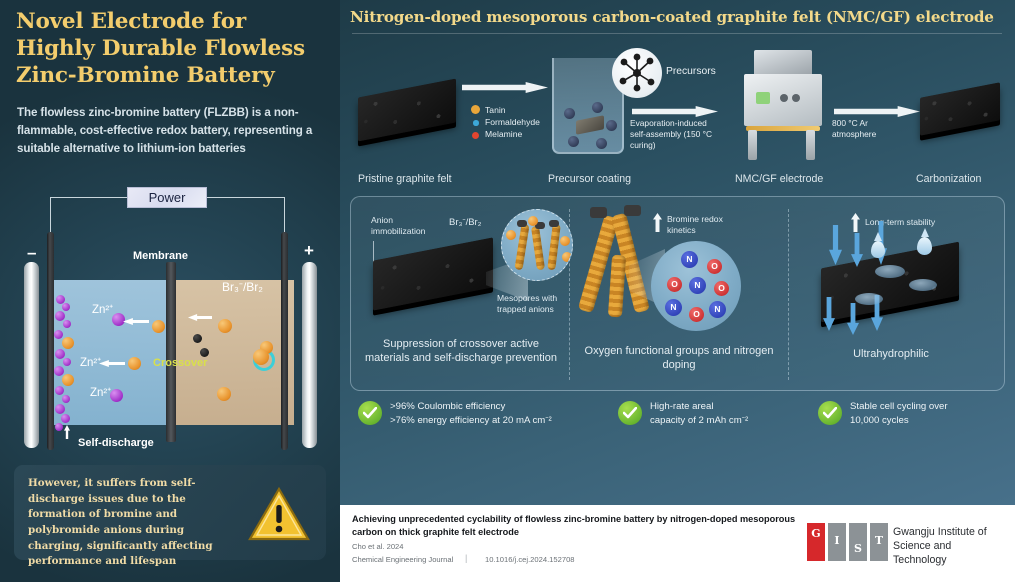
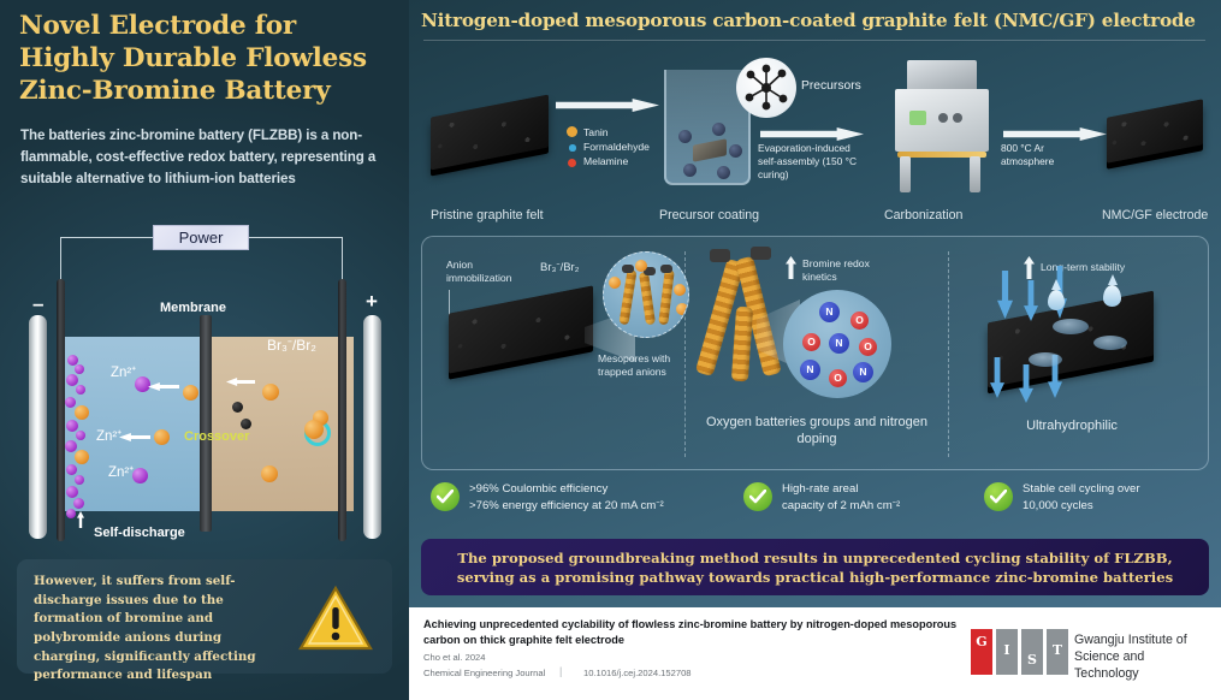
  Novel Electrode for Highly Durable Flowless Zinc-Bromine Battery
- The flowless zinc-bromine battery (FLZBB) is a non-flammable, cost-effective redox battery, representing a suitable alternative to lithium-ion batteries
+ The batteries zinc-bromine battery (FLZBB) is a non-flammable, cost-effective redox battery, representing a suitable alternative to lithium-ion batteries
  Power
  –
  +
  Membrane
  Br₃⁻/Br₂
  Crossover
  Self-discharge
  Zn²⁺
  Zn²⁺
  Zn²⁺
  However, it suffers from self-discharge issues due to the formation of bromine and polybromide anions during charging, significantly affecting performance and lifespan
  Nitrogen-doped mesoporous carbon-coated graphite felt (NMC/GF) electrode
  Pristine graphite felt
  Tanin
  Formaldehyde
  Melamine
  Precursor coating
  Precursors
  Evaporation-induced self-assembly (150 °C curing)
- NMC/GF electrode
+ Carbonization
  800 °C Ar atmosphere
- Carbonization
+ NMC/GF electrode
  Anion immobilization
  Br₃⁻/Br₂
  Mesopores with trapped anions
- Suppression of crossover active materials and self-discharge prevention
  Bromine redox kinetics
  N
  O
  O
  N
  O
  N
  N
  O
- Oxygen functional groups and nitrogen doping
+ Oxygen batteries groups and nitrogen doping
  Lon-term stability
  Ultrahydrophilic
  >96% Coulombic efficiency
  >76% energy efficiency at 20 mA cm⁻²
  High-rate areal
  capacity of 2 mAh cm⁻²
  Stable cell cycling over
  10,000 cycles
+ The proposed groundbreaking method results in unprecedented cycling stability of FLZBB, serving as a promising pathway towards practical high-performance zinc-bromine batteries
  Achieving unprecedented cyclability of flowless zinc-bromine battery by nitrogen-doped mesoporous carbon on thick graphite felt electrode
  Cho et al. 2024
  Chemical Engineering Journal
  |
  10.1016/j.cej.2024.152708
  G
  I
  S
  T
  Gwangju Institute of Science and Technology
